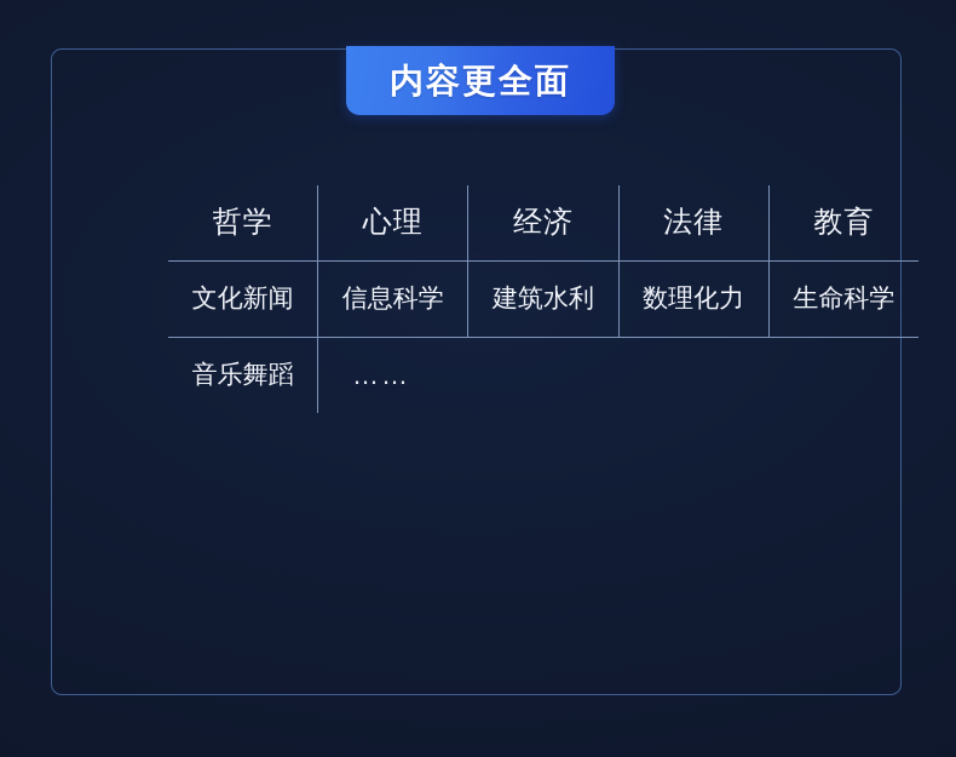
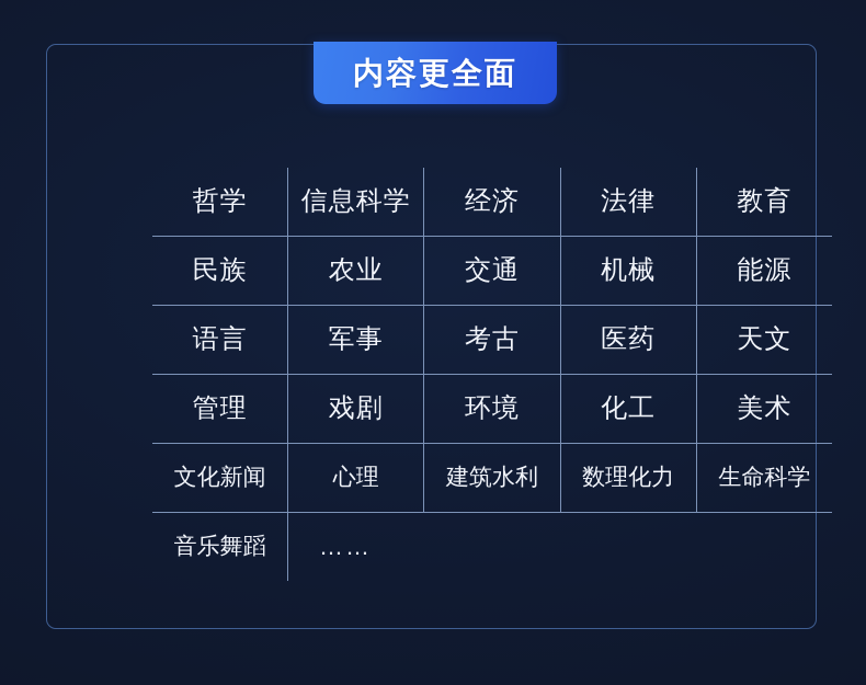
- 哲学	心理	经济	法律	教育
+ 哲学	信息科学	经济	法律	教育
+ 民族	农业	交通	机械	能源
+ 语言	军事	考古	医药	天文
+ 管理	戏剧	环境	化工	美术
- 文化新闻	信息科学	建筑水利	数理化力	生命科学
+ 文化新闻	心理	建筑水利	数理化力	生命科学
  音乐舞蹈	……
  内容更全面
